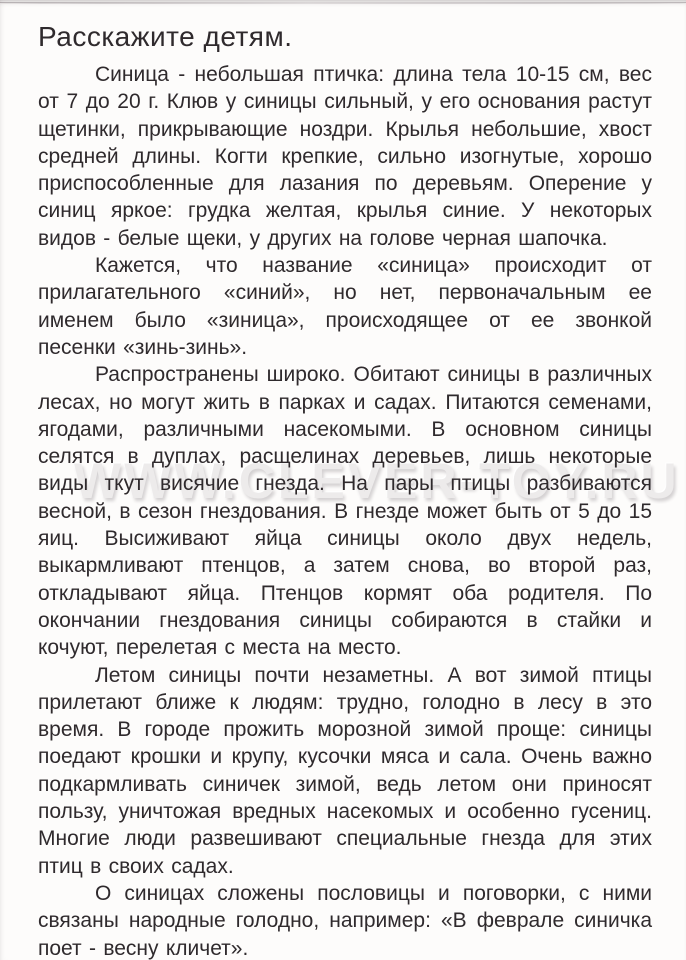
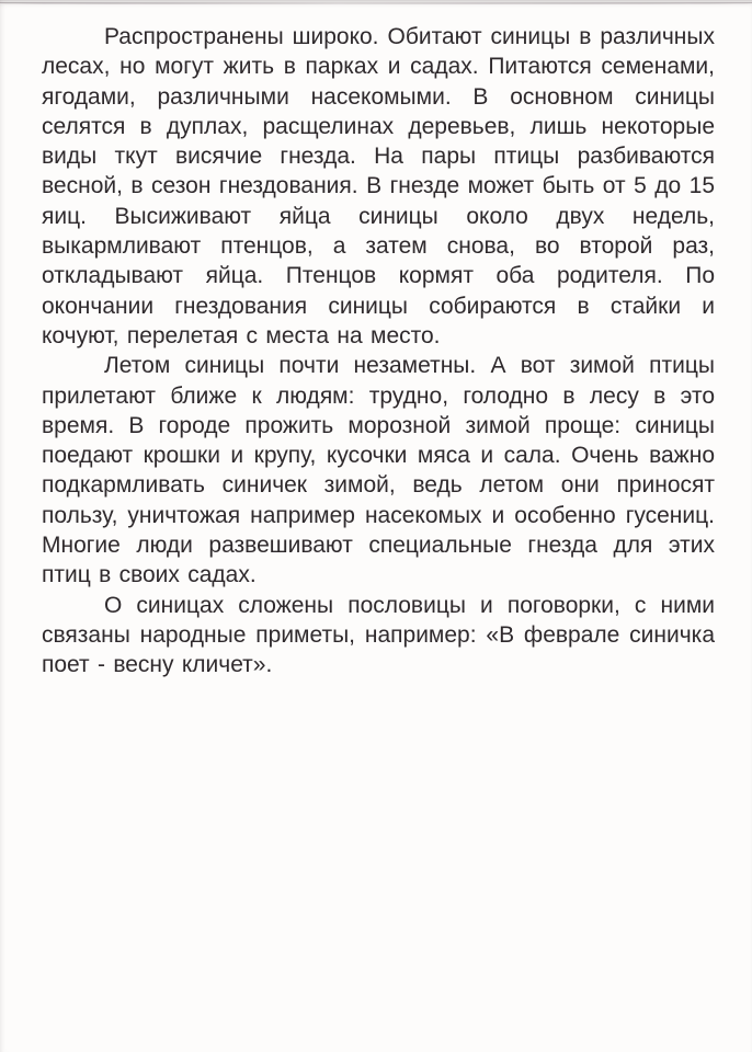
- WWW.CLEVER-TOY.RU
- Расскажите детям.
- Синица - небольшая птичка: длина тела 10-15 см, вес от 7 до 20 г. Клюв у синицы сильный, у его основания растут щетинки, прикрывающие ноздри. Крылья небольшие, хвост средней длины. Когти крепкие, сильно изогнутые, хорошо приспособленные для лазания по деревьям. Оперение у синиц яркое: грудка желтая, крылья синие. У некоторых видов - белые щеки, у других на голове черная шапочка.
- Кажется, что название «синица» происходит от прилагательного «синий», но нет, первоначальным ее именем было «зиница», происходящее от ее звонкой песенки «зинь-зинь».
  Распространены широко. Обитают синицы в различных лесах, но могут жить в парках и садах. Питаются семенами, ягодами, различными насекомыми. В основном синицы селятся в дуплах, расщелинах деревьев, лишь некоторые виды ткут висячие гнезда. На пары птицы разбиваются весной, в сезон гнездования. В гнезде может быть от 5 до 15 яиц. Высиживают яйца синицы около двух недель, выкармливают птенцов, а затем снова, во второй раз, откладывают яйца. Птенцов кормят оба родителя. По окончании гнездования синицы собираются в стайки и кочуют, перелетая с места на место.
- Летом синицы почти незаметны. А вот зимой птицы прилетают ближе к людям: трудно, голодно в лесу в это время. В городе прожить морозной зимой проще: синицы поедают крошки и крупу, кусочки мяса и сала. Очень важно подкармливать синичек зимой, ведь летом они приносят пользу, уничтожая вредных насекомых и особенно гусениц. Многие люди развешивают специальные гнезда для этих птиц в своих садах.
+ Летом синицы почти незаметны. А вот зимой птицы прилетают ближе к людям: трудно, голодно в лесу в это время. В городе прожить морозной зимой проще: синицы поедают крошки и крупу, кусочки мяса и сала. Очень важно подкармливать синичек зимой, ведь летом они приносят пользу, уничтожая например насекомых и особенно гусениц. Многие люди развешивают специальные гнезда для этих птиц в своих садах.
- О синицах сложены пословицы и поговорки, с ними связаны народные голодно, например: «В феврале синичка поет - весну кличет».
+ О синицах сложены пословицы и поговорки, с ними связаны народные приметы, например: «В феврале синичка поет - весну кличет».
